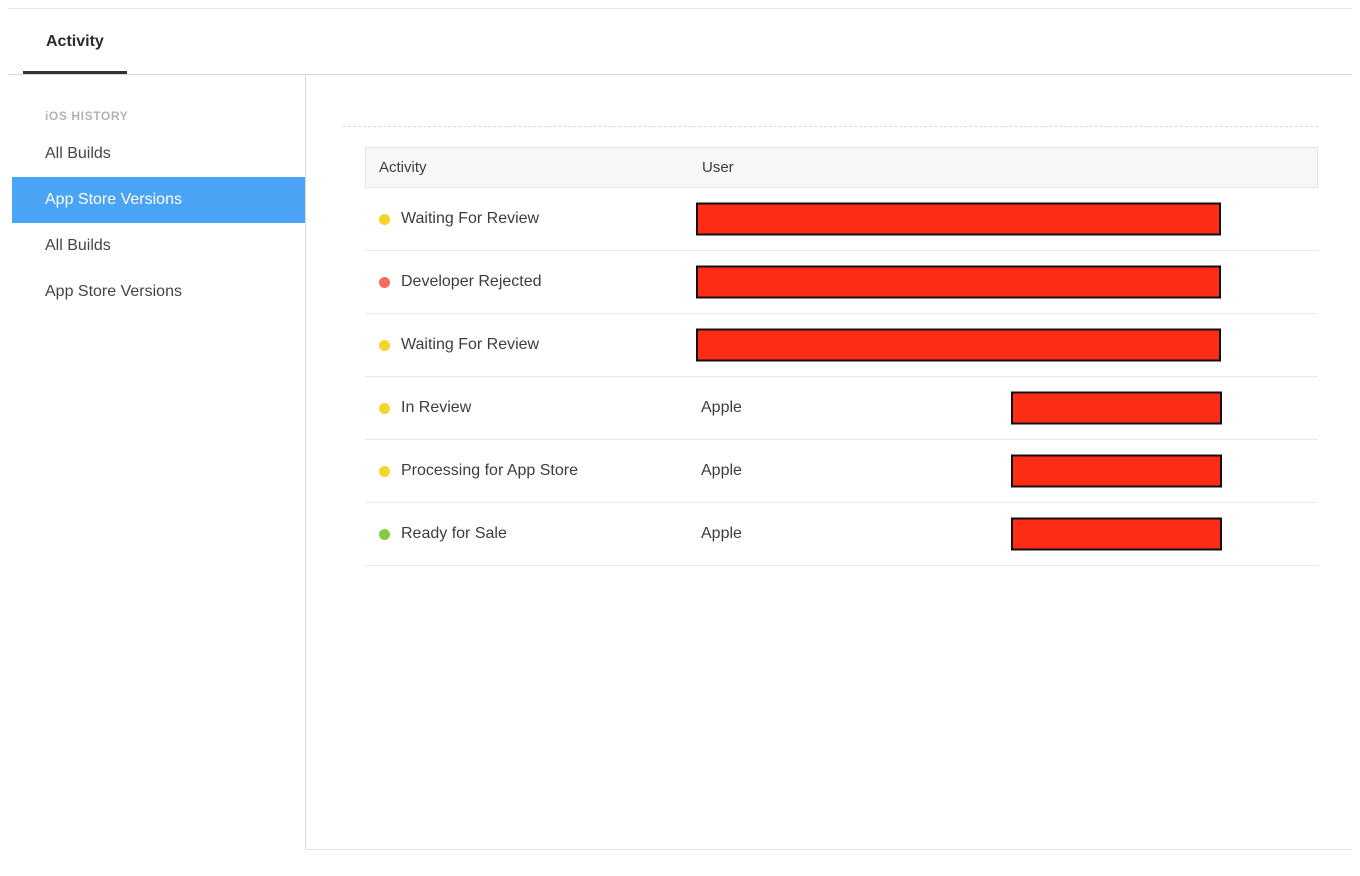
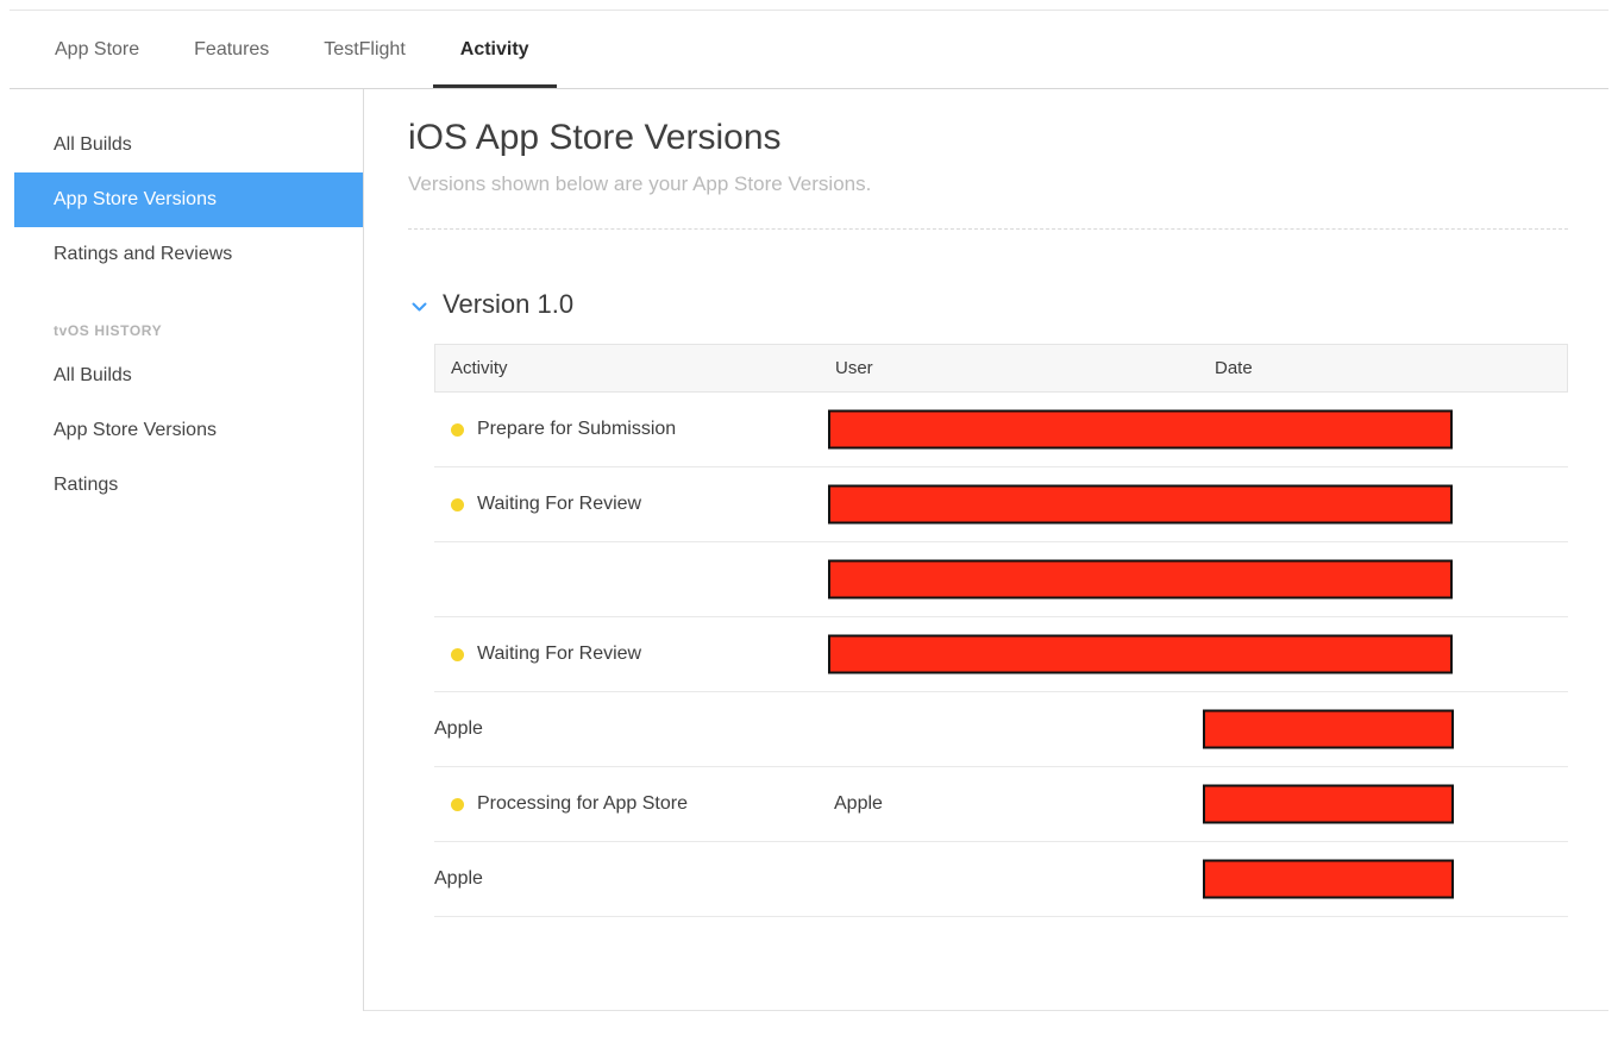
+ App Store
+ Features
+ TestFlight
  Activity
- iOS HISTORY
  All Builds
  App Store Versions
+ Ratings and Reviews
+ tvOS HISTORY
  All Builds
  App Store Versions
+ Ratings
+ iOS App Store Versions
+ Versions shown below are your App Store Versions.
+ Version 1.0
  Activity
  User
+ Date
+ Prepare for Submission
  Waiting For Review
- Developer Rejected
  Waiting For Review
- In Review
  Apple
  Processing for App Store
  Apple
- Ready for Sale
  Apple
